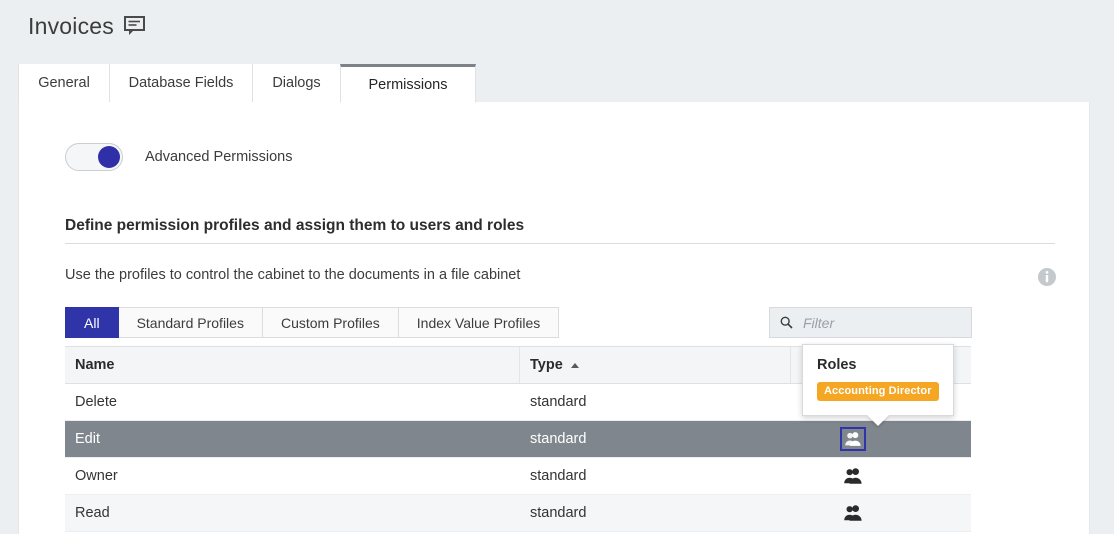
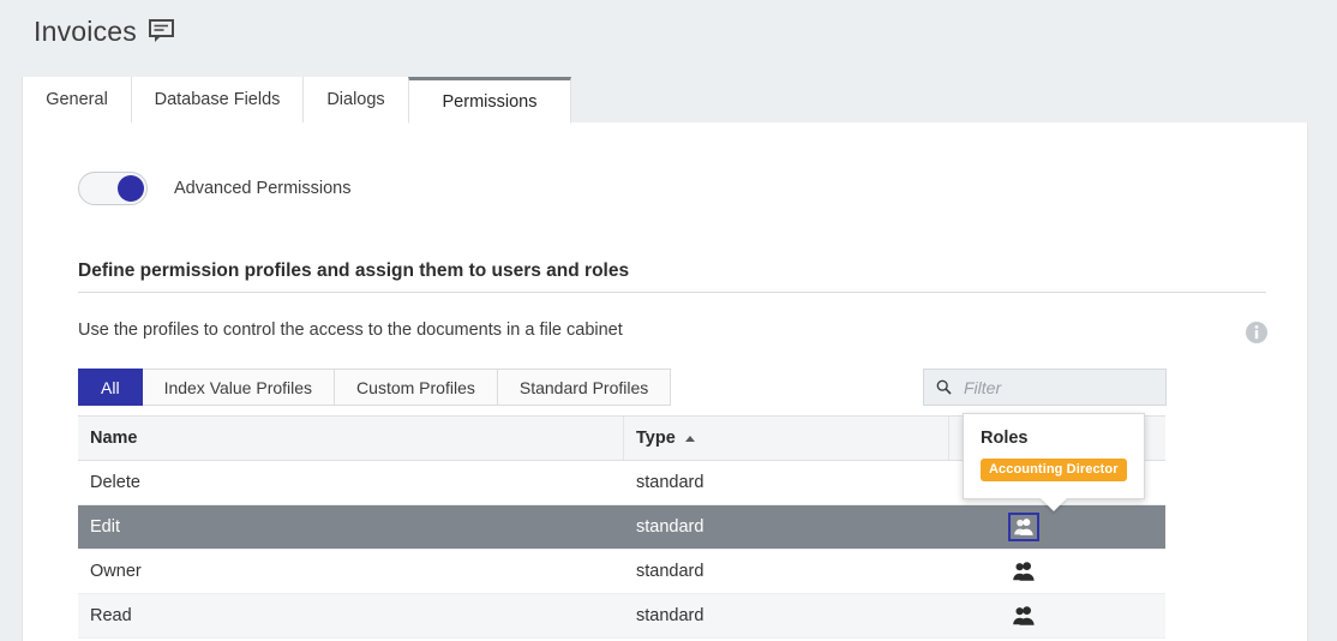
  Invoices
  General
  Database Fields
  Dialogs
  Permissions
  Advanced Permissions
  Define permission profiles and assign them to users and roles
- Use the profiles to control the cabinet to the documents in a file cabinet
+ Use the profiles to control the access to the documents in a file cabinet
  All
- Standard Profiles
+ Index Value Profiles
  Custom Profiles
- Index Value Profiles
+ Standard Profiles
  Filter
  Name
  Type
  Delete
  standard
  Edit
  standard
  Owner
  standard
  Read
  standard
  Roles
  Accounting Director
